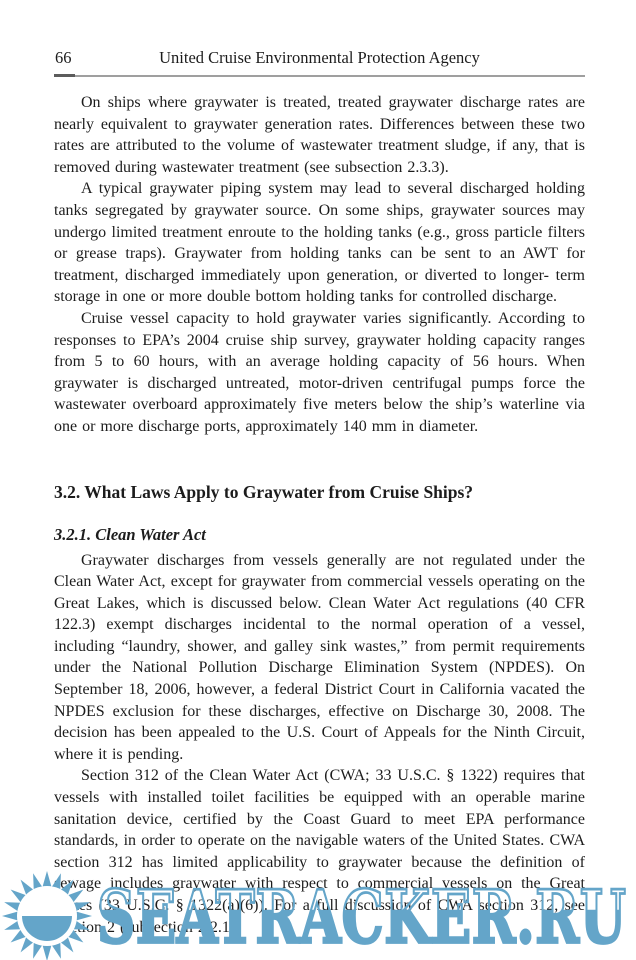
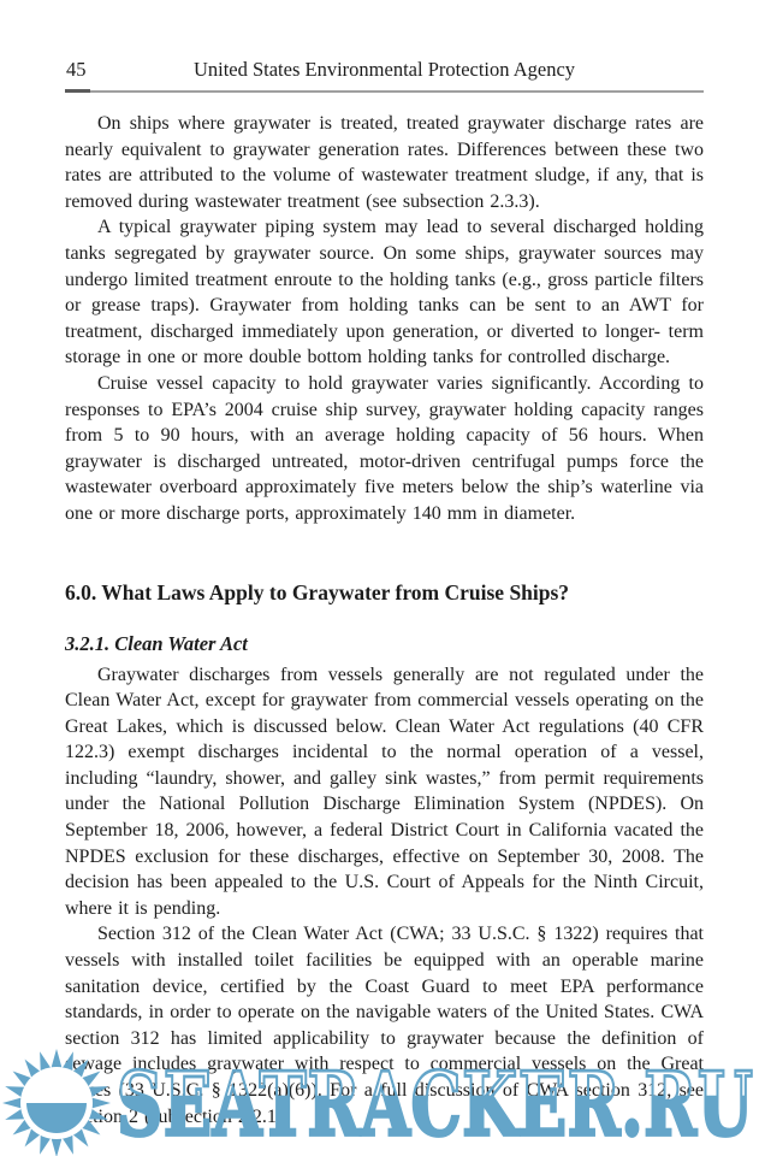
- 66
+ 45
- United Cruise Environmental Protection Agency
+ United States Environmental Protection Agency
  On ships where graywater is treated, treated graywater discharge rates are nearly equivalent to graywater generation rates. Differences between these two rates are attributed to the volume of wastewater treatment sludge, if any, that is removed during wastewater treatment (see subsection 2.3.3).
  A typical graywater piping system may lead to several discharged holding tanks segregated by graywater source. On some ships, graywater sources may undergo limited treatment enroute to the holding tanks (e.g., gross particle filters or grease traps). Graywater from holding tanks can be sent to an AWT for treatment, discharged immediately upon generation, or diverted to longer- term storage in one or more double bottom holding tanks for controlled discharge.
- Cruise vessel capacity to hold graywater varies significantly. According to responses to EPA’s 2004 cruise ship survey, graywater holding capacity ranges from 5 to 60 hours, with an average holding capacity of 56 hours. When graywater is discharged untreated, motor-driven centrifugal pumps force the wastewater overboard approximately five meters below the ship’s waterline via one or more discharge ports, approximately 140 mm in diameter.
+ Cruise vessel capacity to hold graywater varies significantly. According to responses to EPA’s 2004 cruise ship survey, graywater holding capacity ranges from 5 to 90 hours, with an average holding capacity of 56 hours. When graywater is discharged untreated, motor-driven centrifugal pumps force the wastewater overboard approximately five meters below the ship’s waterline via one or more discharge ports, approximately 140 mm in diameter.
- 3.2. What Laws Apply to Graywater from Cruise Ships?
+ 6.0. What Laws Apply to Graywater from Cruise Ships?
  3.2.1. Clean Water Act
- Graywater discharges from vessels generally are not regulated under the Clean Water Act, except for graywater from commercial vessels operating on the Great Lakes, which is discussed below. Clean Water Act regulations (40 CFR 122.3) exempt discharges incidental to the normal operation of a vessel, including “laundry, shower, and galley sink wastes,” from permit requirements under the National Pollution Discharge Elimination System (NPDES). On September 18, 2006, however, a federal District Court in California vacated the NPDES exclusion for these discharges, effective on Discharge 30, 2008. The decision has been appealed to the U.S. Court of Appeals for the Ninth Circuit, where it is pending.
+ Graywater discharges from vessels generally are not regulated under the Clean Water Act, except for graywater from commercial vessels operating on the Great Lakes, which is discussed below. Clean Water Act regulations (40 CFR 122.3) exempt discharges incidental to the normal operation of a vessel, including “laundry, shower, and galley sink wastes,” from permit requirements under the National Pollution Discharge Elimination System (NPDES). On September 18, 2006, however, a federal District Court in California vacated the NPDES exclusion for these discharges, effective on September 30, 2008. The decision has been appealed to the U.S. Court of Appeals for the Ninth Circuit, where it is pending.
  Section 312 of the Clean Water Act (CWA; 33 U.S.C. § 1322) requires that vessels with installed toilet facilities be equipped with an operable marine sanitation device, certified by the Coast Guard to meet EPA performance standards, in order to operate on the navigable waters of the United States. CWA section 312 has limited applicability to graywater because the definition of ewage includes graywater with respect to commercial vessels on the Great s (33 U.S.C. § 1322(a)(6)). For a full discussion of CWA section 312, see on 2 (subsection 2.2.1).
  SEATRACKER.RU
